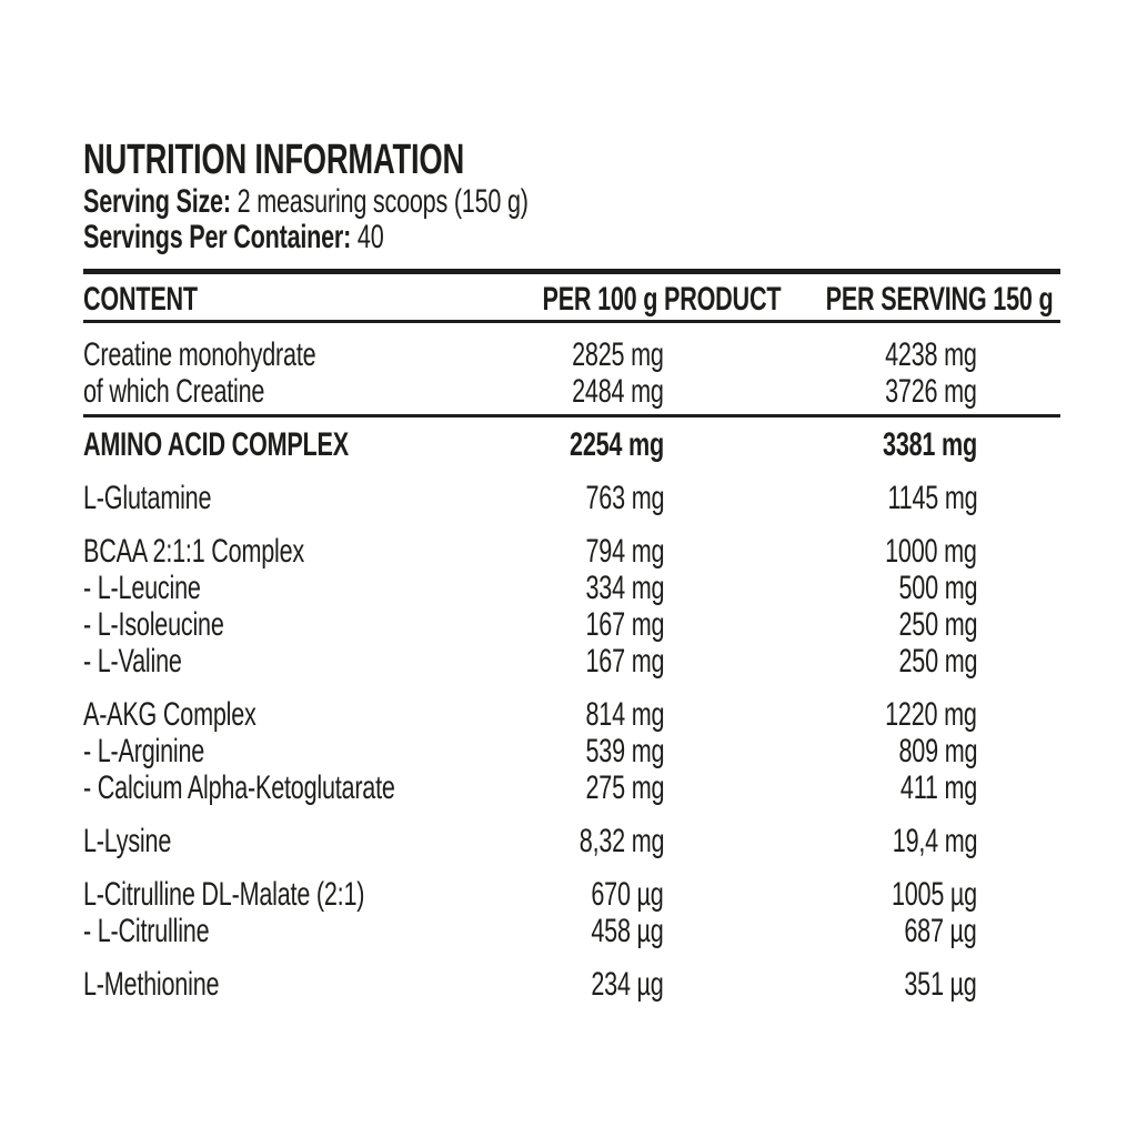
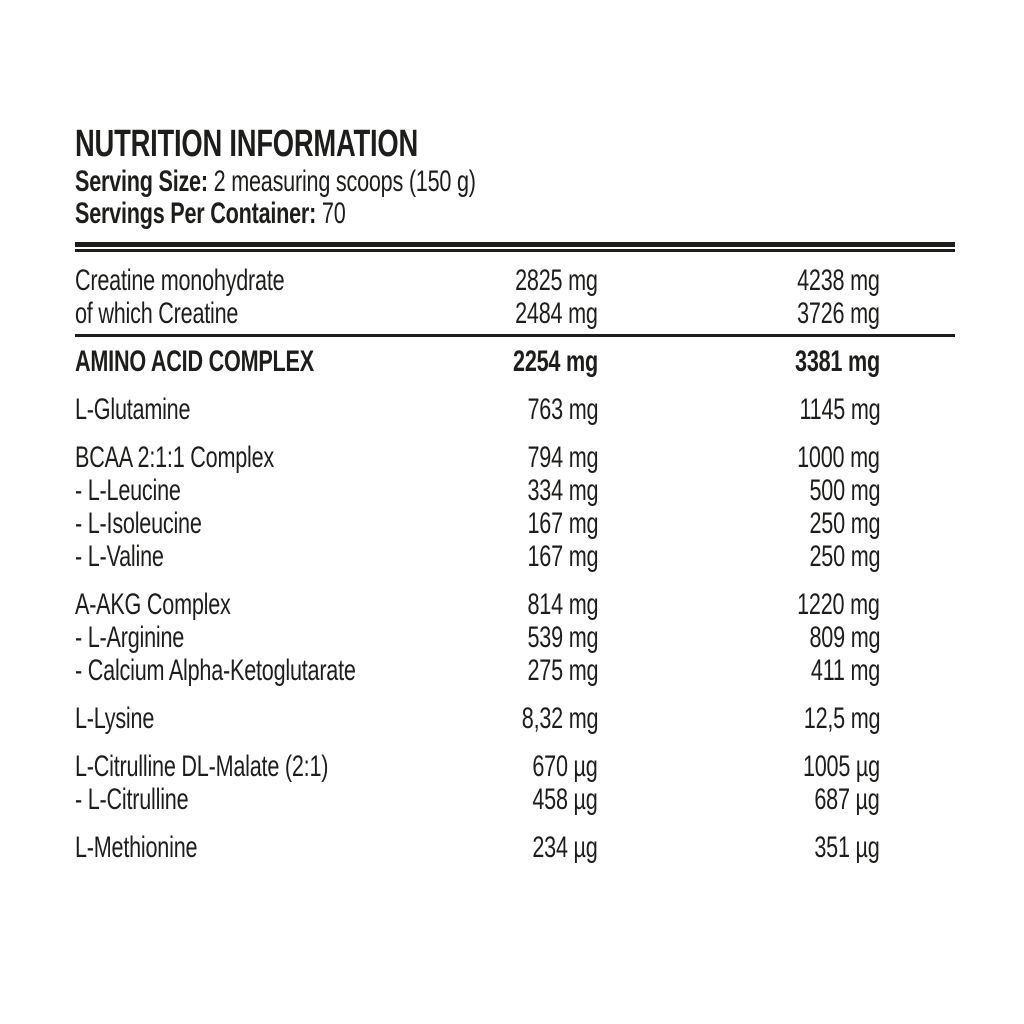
  NUTRITION INFORMATION
  Serving Size: 2 measuring scoops (150 g)
- Servings Per Container: 40
+ Servings Per Container: 70
- CONTENT
- PER 100 g PRODUCT
- PER SERVING 150 g
  Creatine monohydrate
  2825 mg
  4238 mg
  of which Creatine
  2484 mg
  3726 mg
  AMINO ACID COMPLEX
  2254 mg
  3381 mg
  L-Glutamine
  763 mg
  1145 mg
  BCAA 2:1:1 Complex
  794 mg
  1000 mg
  - L-Leucine
  334 mg
  500 mg
  - L-Isoleucine
  167 mg
  250 mg
  - L-Valine
  167 mg
  250 mg
  A-AKG Complex
  814 mg
  1220 mg
  - L-Arginine
  539 mg
  809 mg
  - Calcium Alpha-Ketoglutarate
  275 mg
  411 mg
  L-Lysine
  8,32 mg
- 19,4 mg
+ 12,5 mg
  L-Citrulline DL-Malate (2:1)
  670 µg
  1005 µg
  - L-Citrulline
  458 µg
  687 µg
  L-Methionine
  234 µg
  351 µg
